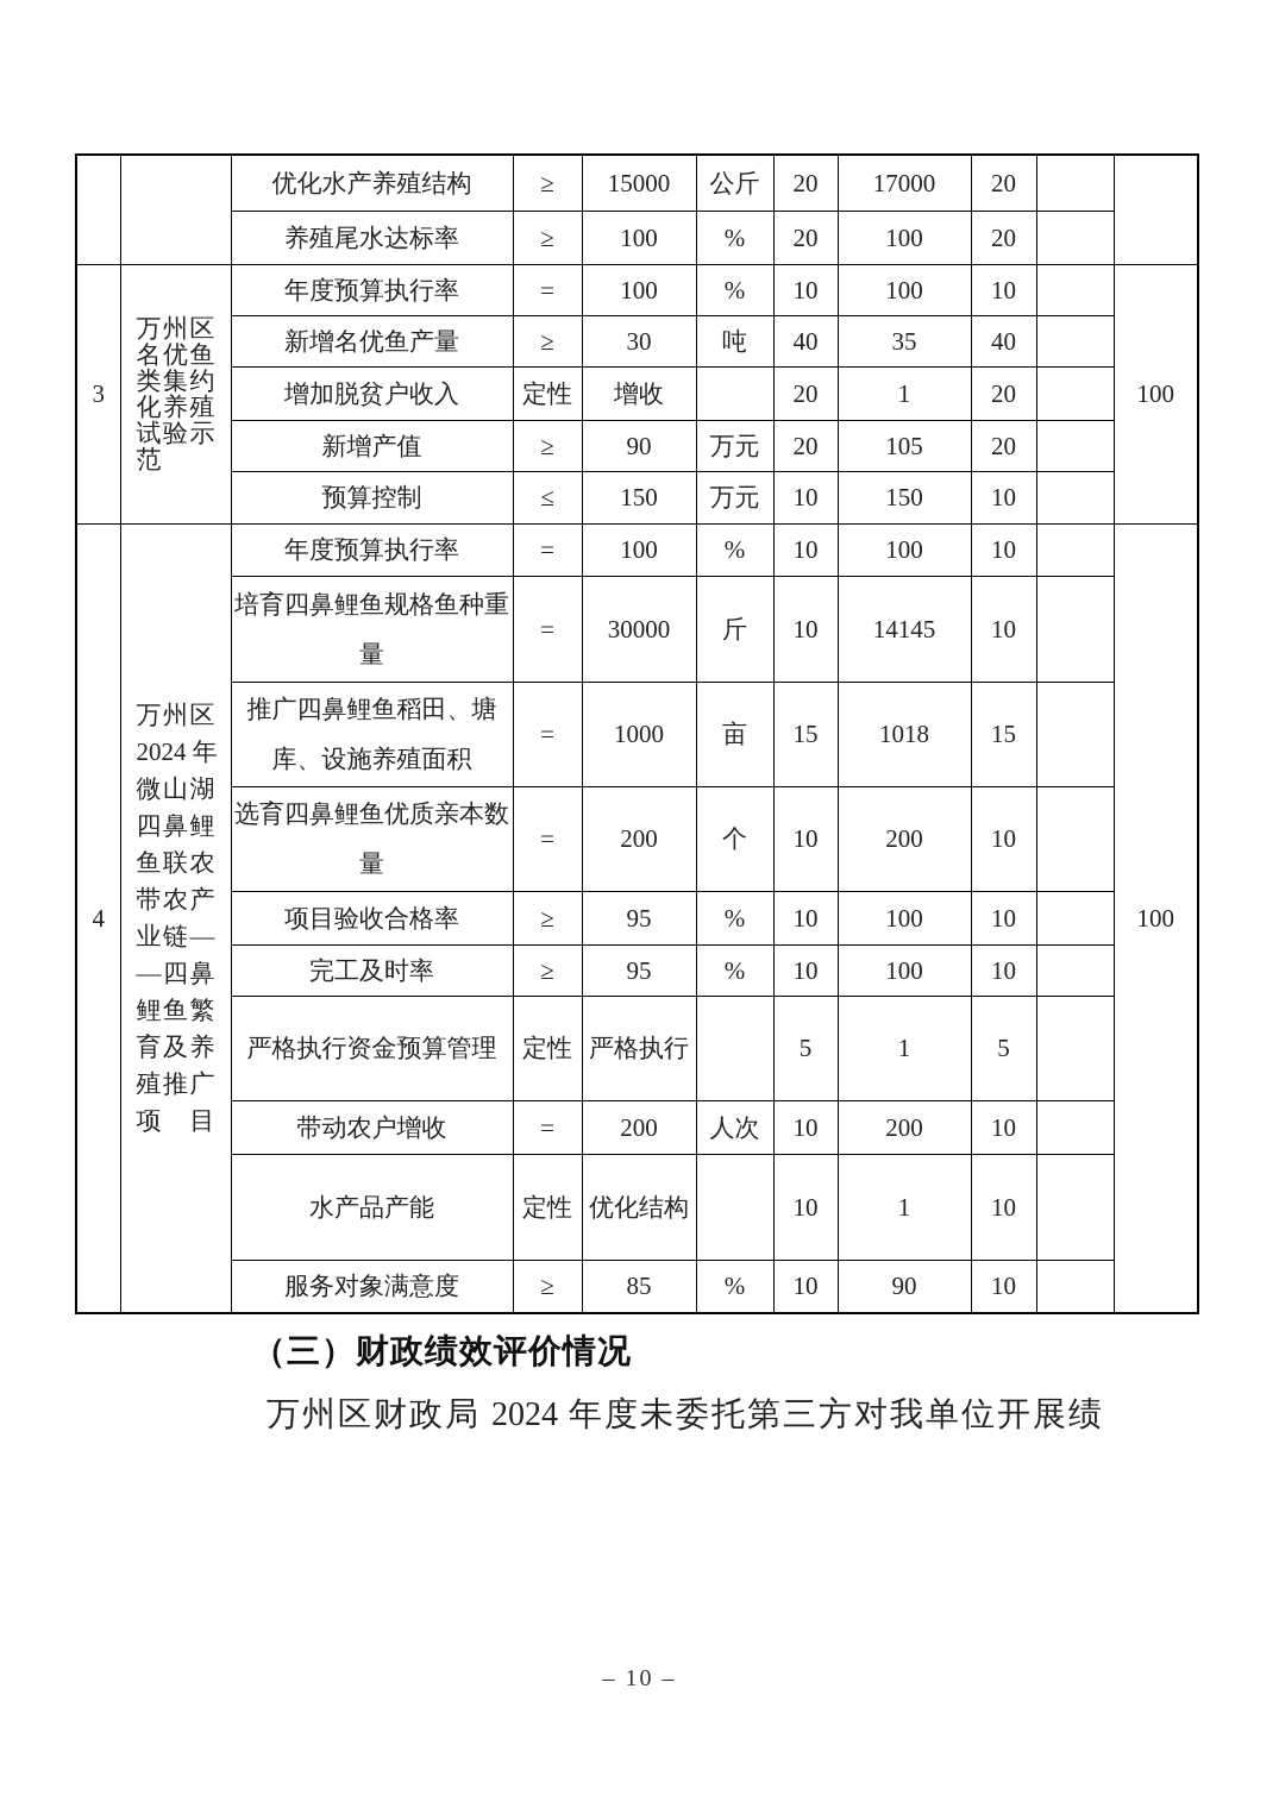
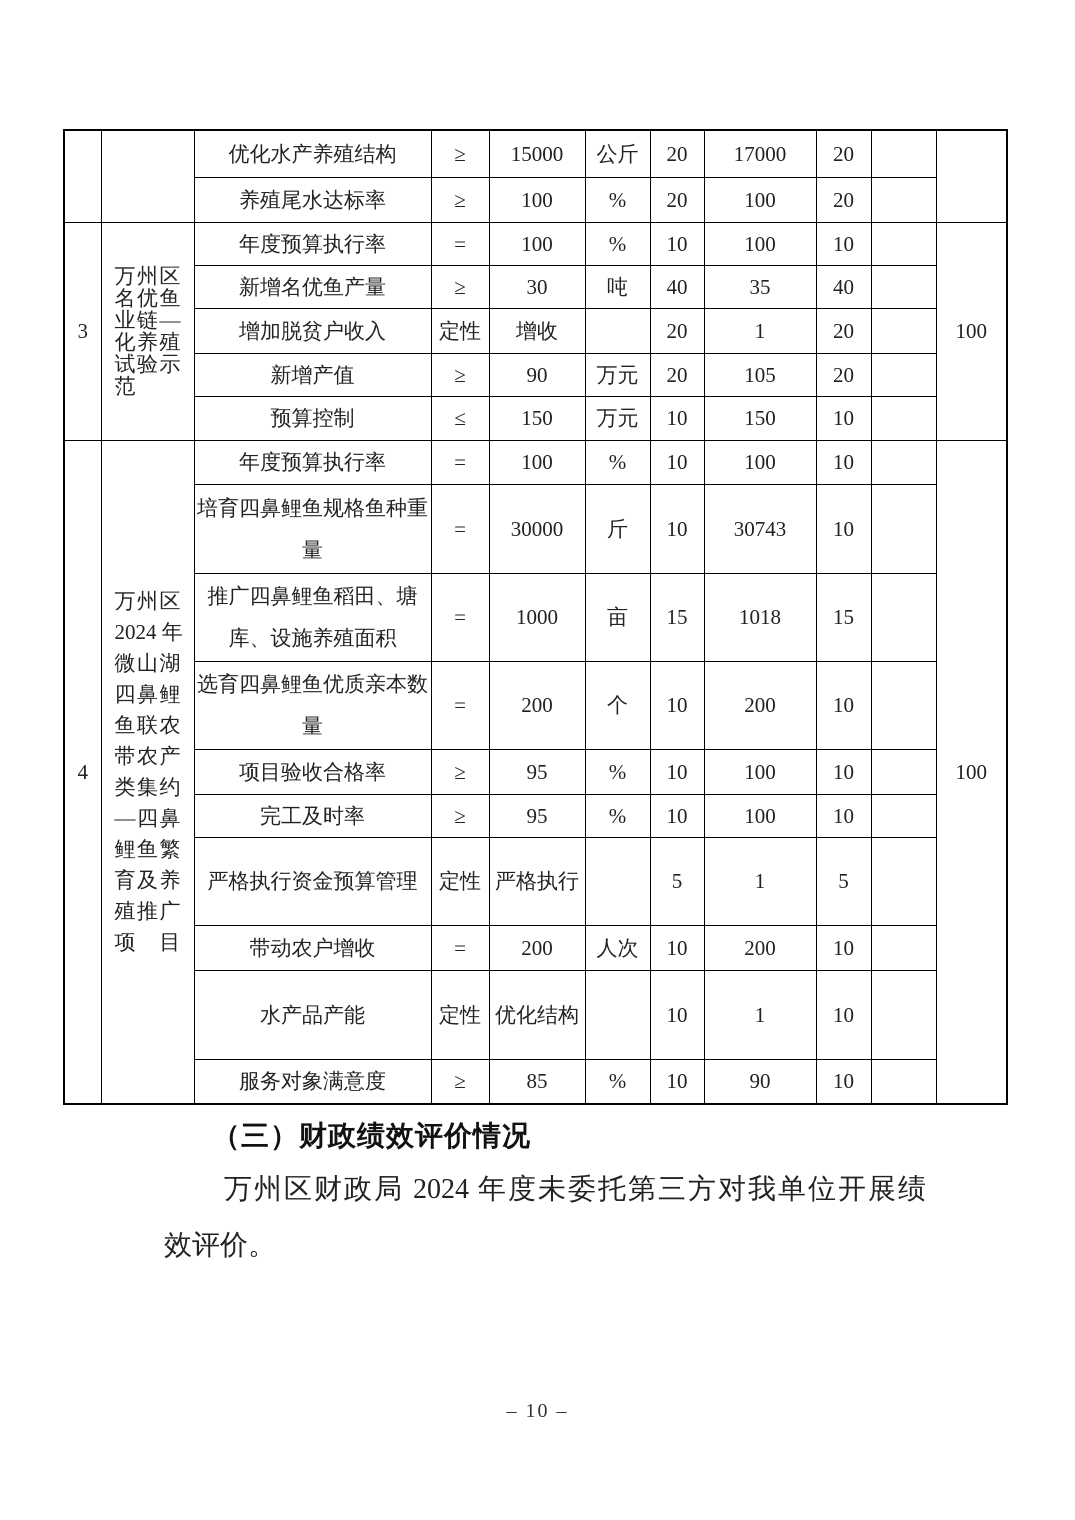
  		优化水产养殖结构	≥	15000	公斤	20	17000	20
  养殖尾水达标率	≥	100	%	20	100	20
- 3	万州区名优鱼类集约化养殖试验示范	年度预算执行率	=	100	%	10	100	10		100
+ 3	万州区名优鱼业链—化养殖试验示范	年度预算执行率	=	100	%	10	100	10		100
  新增名优鱼产量	≥	30	吨	40	35	40
  增加脱贫户收入	定性	增收		20	1	20
  新增产值	≥	90	万元	20	105	20
  预算控制	≤	150	万元	10	150	10
- 4	万州区2024 年微山湖四鼻鲤鱼联农带农产业链——四鼻鲤鱼繁育及养殖推广项目	年度预算执行率	=	100	%	10	100	10		100
+ 4	万州区2024 年微山湖四鼻鲤鱼联农带农产类集约—四鼻鲤鱼繁育及养殖推广项目	年度预算执行率	=	100	%	10	100	10		100
- 培育四鼻鲤鱼规格鱼种重量	=	30000	斤	10	14145	10
+ 培育四鼻鲤鱼规格鱼种重量	=	30000	斤	10	30743	10
  推广四鼻鲤鱼稻田、塘库、设施养殖面积	=	1000	亩	15	1018	15
  选育四鼻鲤鱼优质亲本数量	=	200	个	10	200	10
  项目验收合格率	≥	95	%	10	100	10
  完工及时率	≥	95	%	10	100	10
  严格执行资金预算管理	定性	严格执行		5	1	5
  带动农户增收	=	200	人次	10	200	10
  水产品产能	定性	优化结构		10	1	10
  服务对象满意度	≥	85	%	10	90	10
  （三）财政绩效评价情况
  万州区财政局 2024 年度未委托第三方对我单位开展绩
+ 效评价。
  – 10 –
